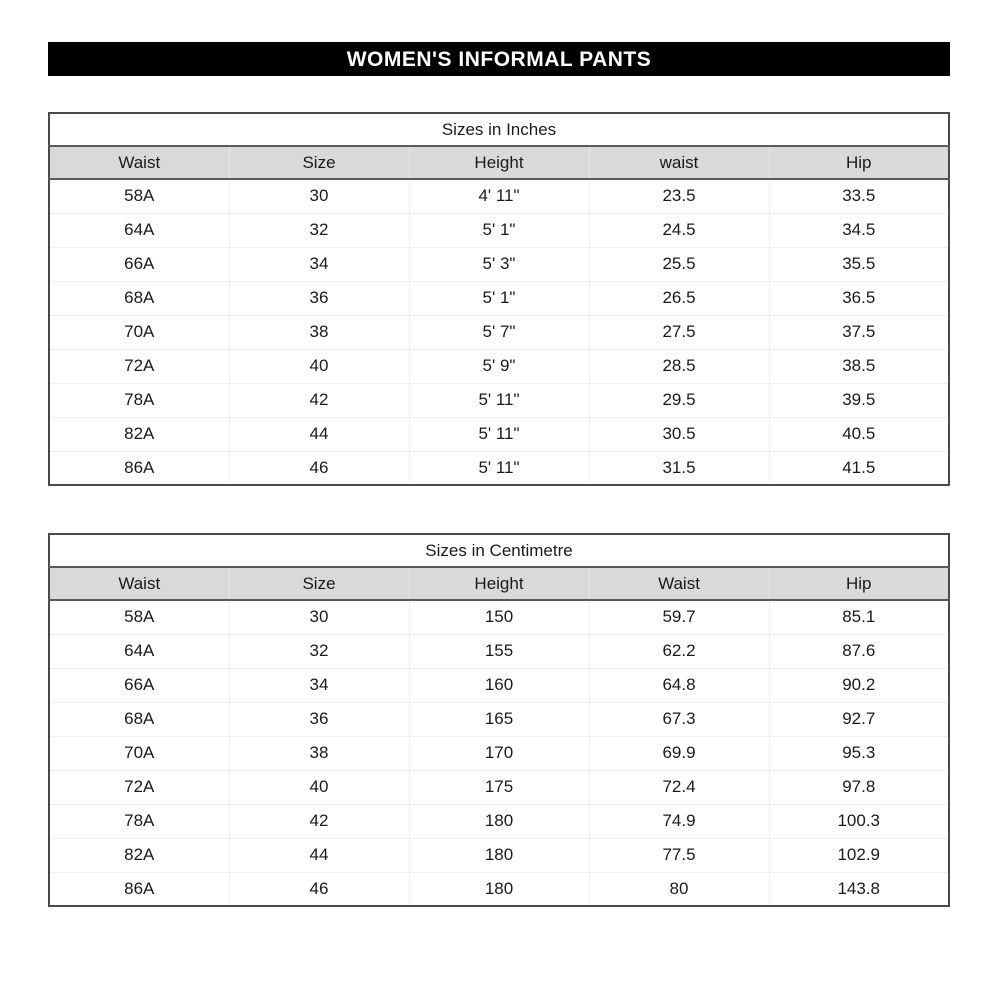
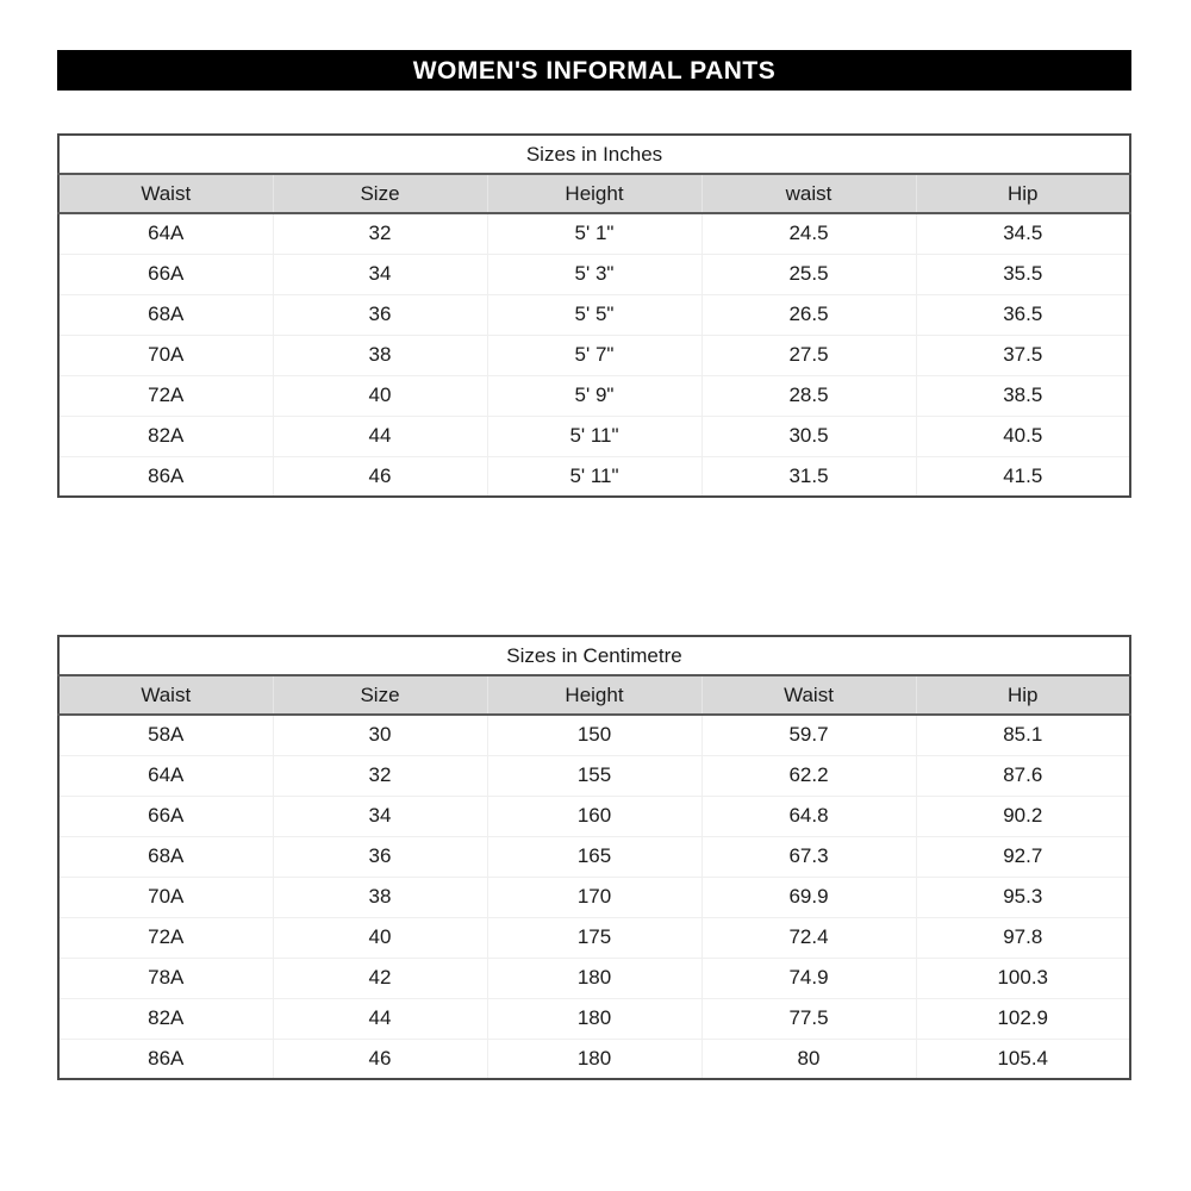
  WOMEN'S INFORMAL PANTS
  Sizes in Inches
  Waist	Size	Height	waist	Hip
- 58A	30	4' 11"	23.5	33.5
  64A	32	5' 1"	24.5	34.5
  66A	34	5' 3"	25.5	35.5
- 68A	36	5' 1"	26.5	36.5
+ 68A	36	5' 5"	26.5	36.5
  70A	38	5' 7"	27.5	37.5
  72A	40	5' 9"	28.5	38.5
- 78A	42	5' 11"	29.5	39.5
  82A	44	5' 11"	30.5	40.5
  86A	46	5' 11"	31.5	41.5
  Sizes in Centimetre
  Waist	Size	Height	Waist	Hip
  58A	30	150	59.7	85.1
  64A	32	155	62.2	87.6
  66A	34	160	64.8	90.2
  68A	36	165	67.3	92.7
  70A	38	170	69.9	95.3
  72A	40	175	72.4	97.8
  78A	42	180	74.9	100.3
  82A	44	180	77.5	102.9
- 86A	46	180	80	143.8
+ 86A	46	180	80	105.4
